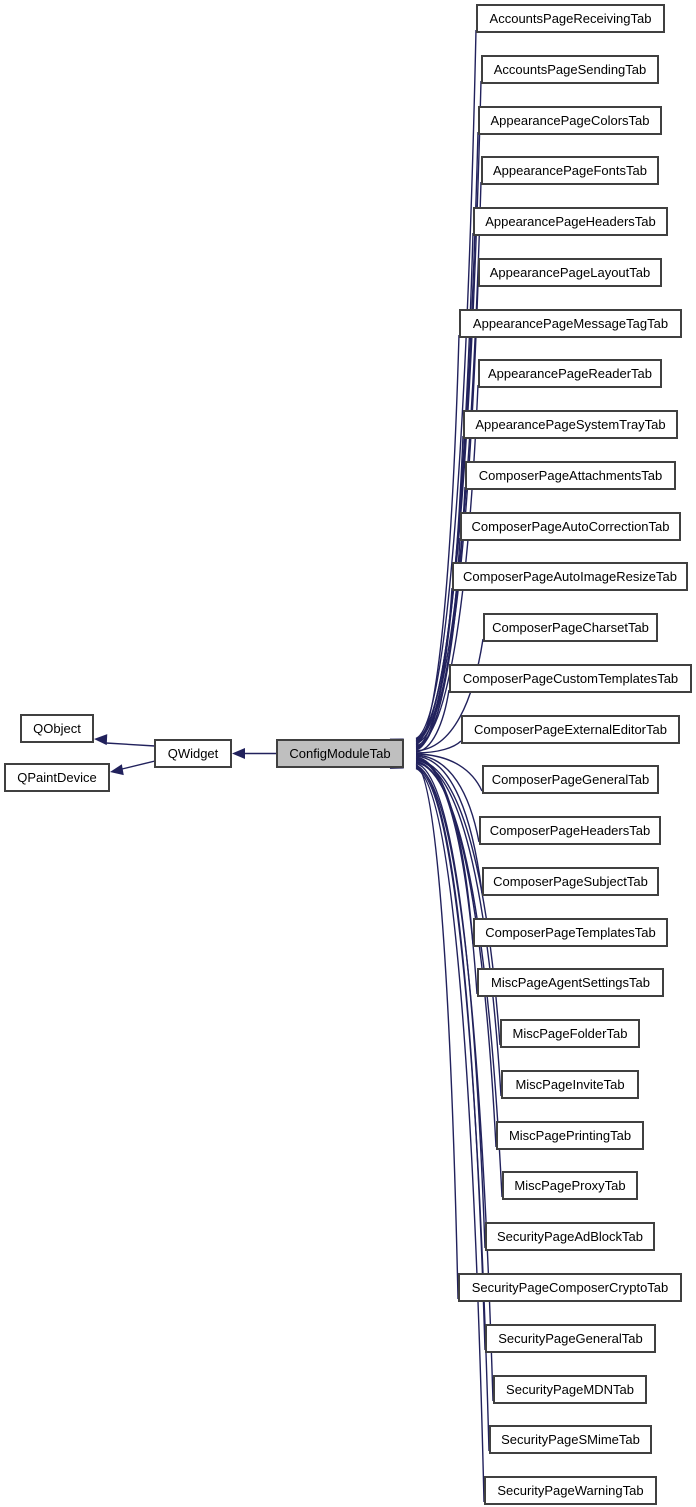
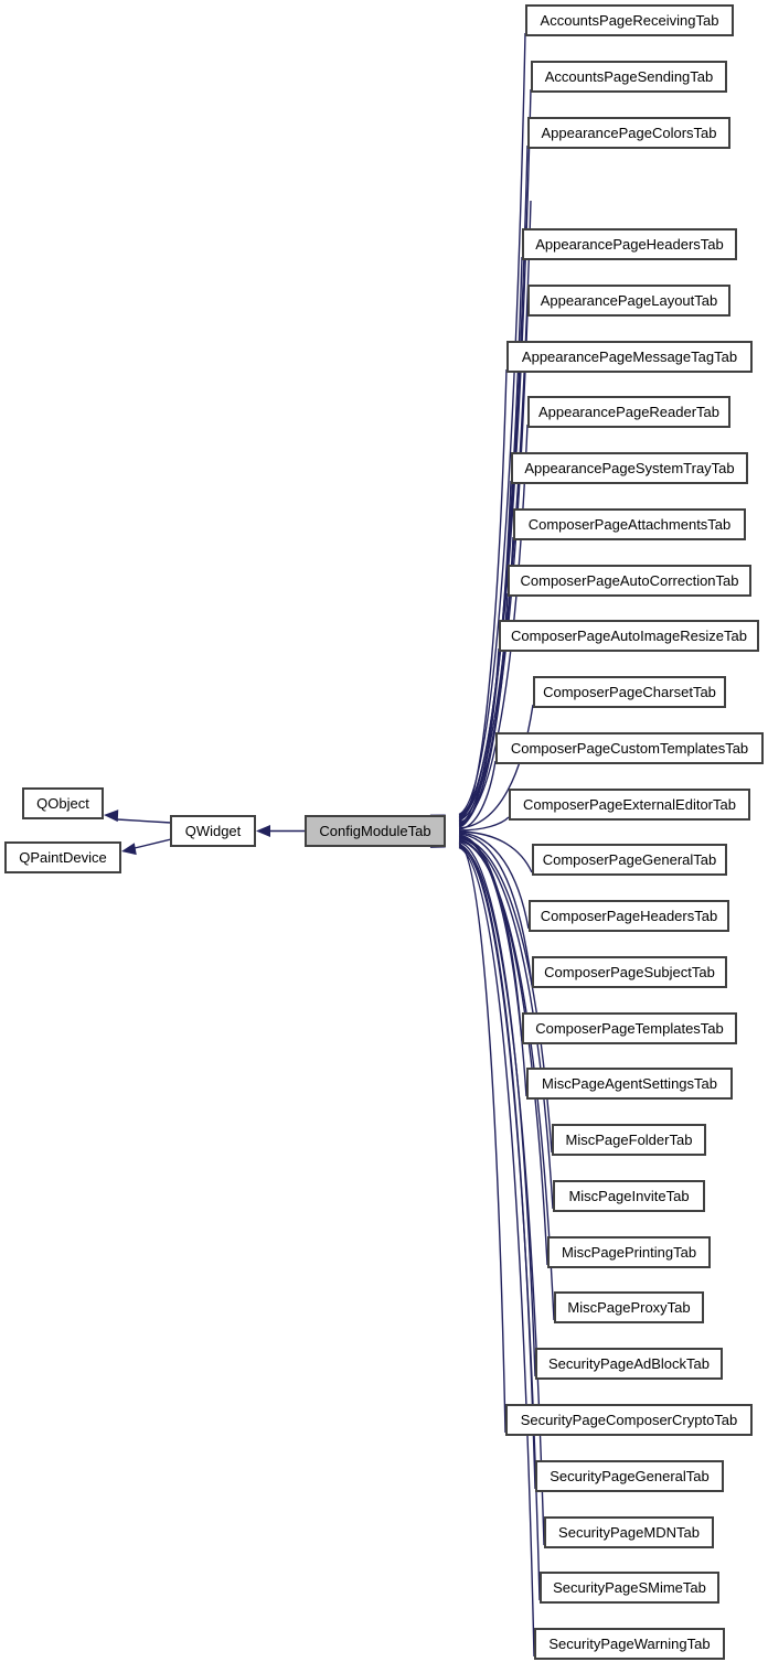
  QObject
  QPaintDevice
  QWidget
  AccountsPageReceivingTab
  AccountsPageSendingTab
  AppearancePageColorsTab
- AppearancePageFontsTab
  AppearancePageHeadersTab
  AppearancePageLayoutTab
  AppearancePageMessageTagTab
  AppearancePageReaderTab
  AppearancePageSystemTrayTab
  ComposerPageAttachmentsTab
  ComposerPageAutoCorrectionTab
  ComposerPageAutoImageResizeTab
  ComposerPageCharsetTab
  ComposerPageCustomTemplatesTab
  ComposerPageExternalEditorTab
  ComposerPageGeneralTab
  ComposerPageHeadersTab
  ComposerPageSubjectTab
  ComposerPageTemplatesTab
  MiscPageAgentSettingsTab
  MiscPageFolderTab
  MiscPageInviteTab
  MiscPagePrintingTab
  MiscPageProxyTab
  SecurityPageAdBlockTab
  SecurityPageComposerCryptoTab
  SecurityPageGeneralTab
  SecurityPageMDNTab
  SecurityPageSMimeTab
  SecurityPageWarningTab
  ConfigModuleTab
